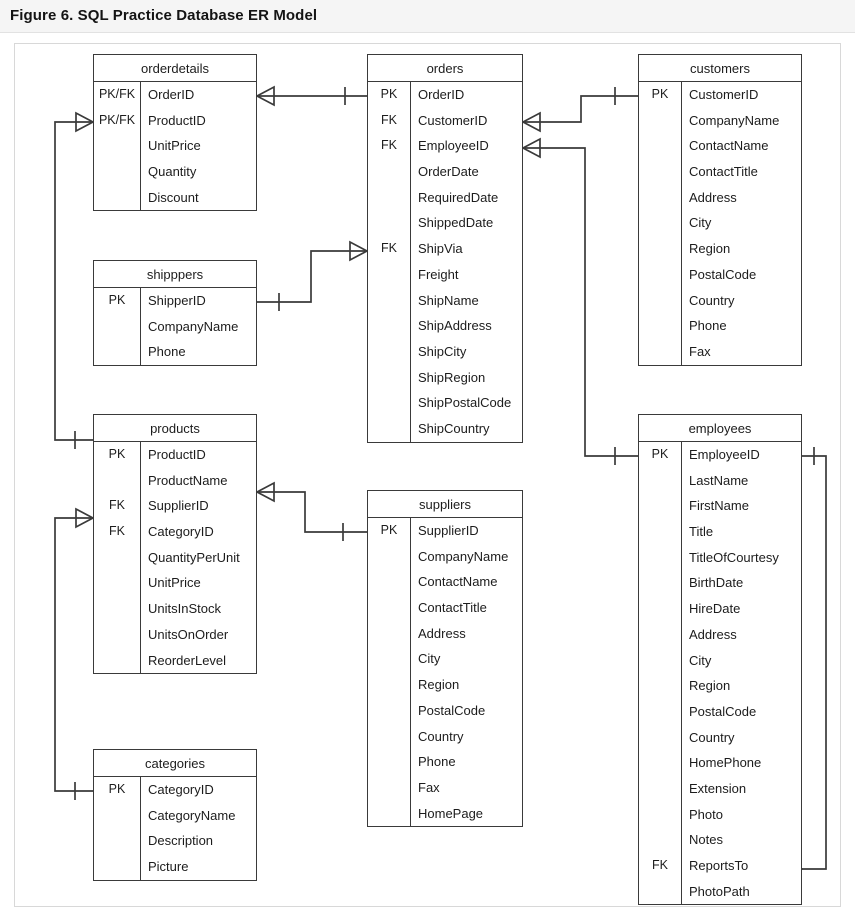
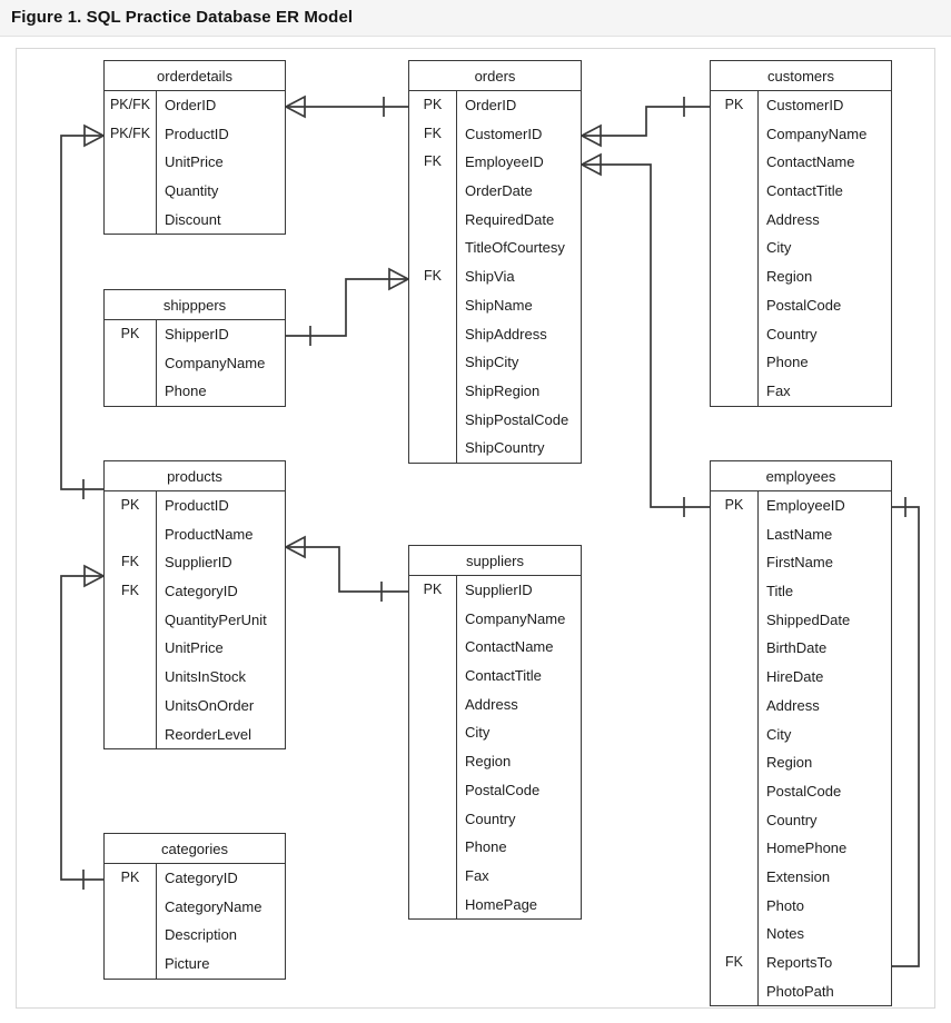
- Figure 6. SQL Practice Database ER Model
+ Figure 1. SQL Practice Database ER Model
  orderdetails
  PK/FK
  OrderID
  PK/FK
  ProductID
  UnitPrice
  Quantity
  Discount
  orders
  PK
  OrderID
  FK
  CustomerID
  FK
  EmployeeID
  OrderDate
  RequiredDate
- ShippedDate
+ TitleOfCourtesy
  FK
  ShipVia
- Freight
  ShipName
  ShipAddress
  ShipCity
  ShipRegion
  ShipPostalCode
  ShipCountry
  customers
  PK
  CustomerID
  CompanyName
  ContactName
  ContactTitle
  Address
  City
  Region
  PostalCode
  Country
  Phone
  Fax
  shipppers
  PK
  ShipperID
  CompanyName
  Phone
  products
  PK
  ProductID
  ProductName
  FK
  SupplierID
  FK
  CategoryID
  QuantityPerUnit
  UnitPrice
  UnitsInStock
  UnitsOnOrder
  ReorderLevel
  suppliers
  PK
  SupplierID
  CompanyName
  ContactName
  ContactTitle
  Address
  City
  Region
  PostalCode
  Country
  Phone
  Fax
  HomePage
  employees
  PK
  EmployeeID
  LastName
  FirstName
  Title
- TitleOfCourtesy
+ ShippedDate
  BirthDate
  HireDate
  Address
  City
  Region
  PostalCode
  Country
  HomePhone
  Extension
  Photo
  Notes
  FK
  ReportsTo
  PhotoPath
  categories
  PK
  CategoryID
  CategoryName
  Description
  Picture
